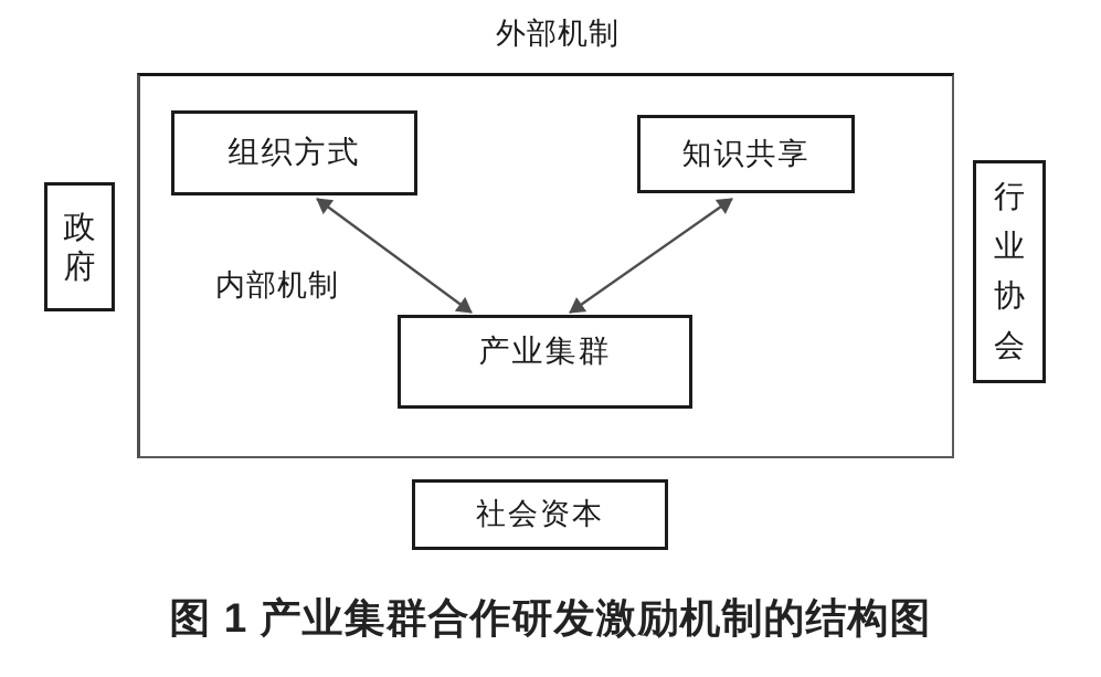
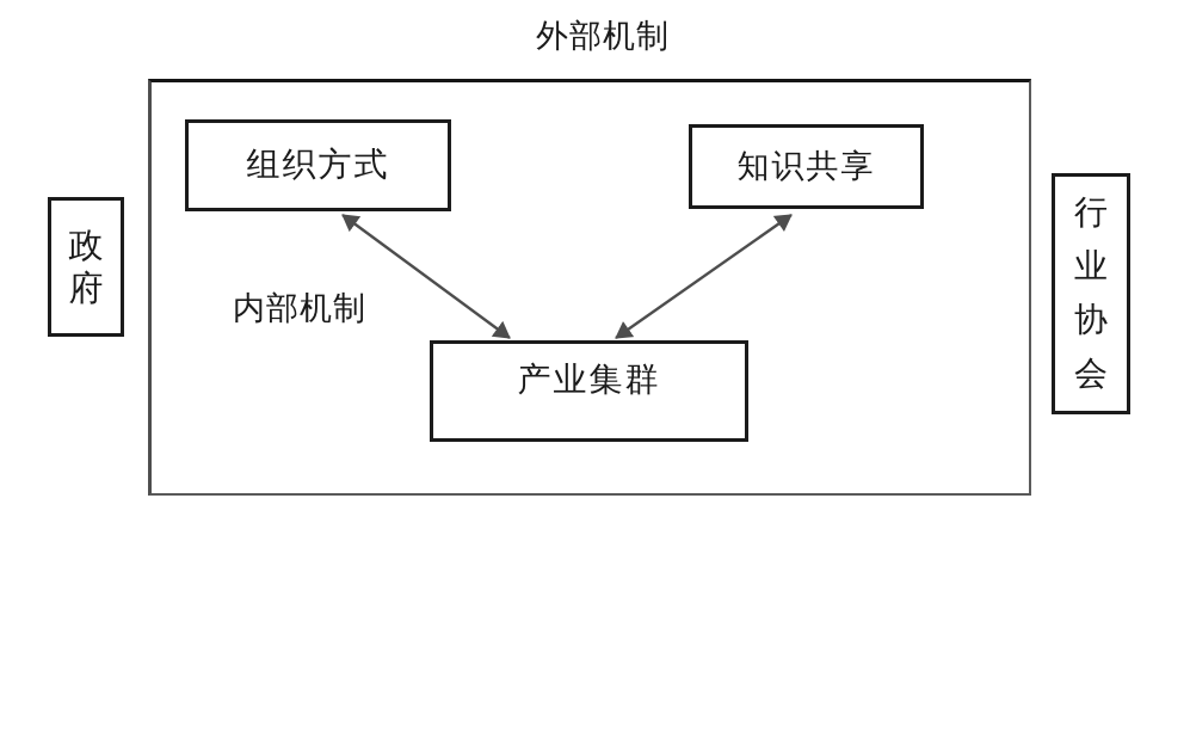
  外部机制
  内部机制
  组织方式
  知识共享
  产业集群
  政府
  行业协会
- 社会资本
- 图 1 产业集群合作研发激励机制的结构图
